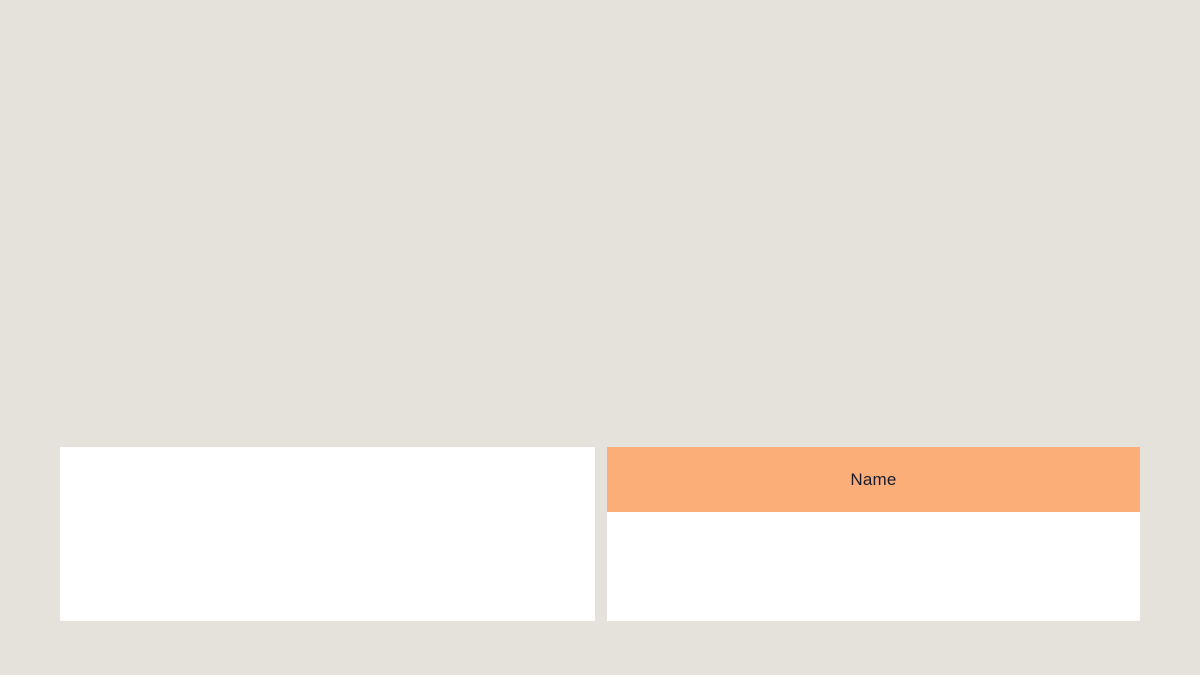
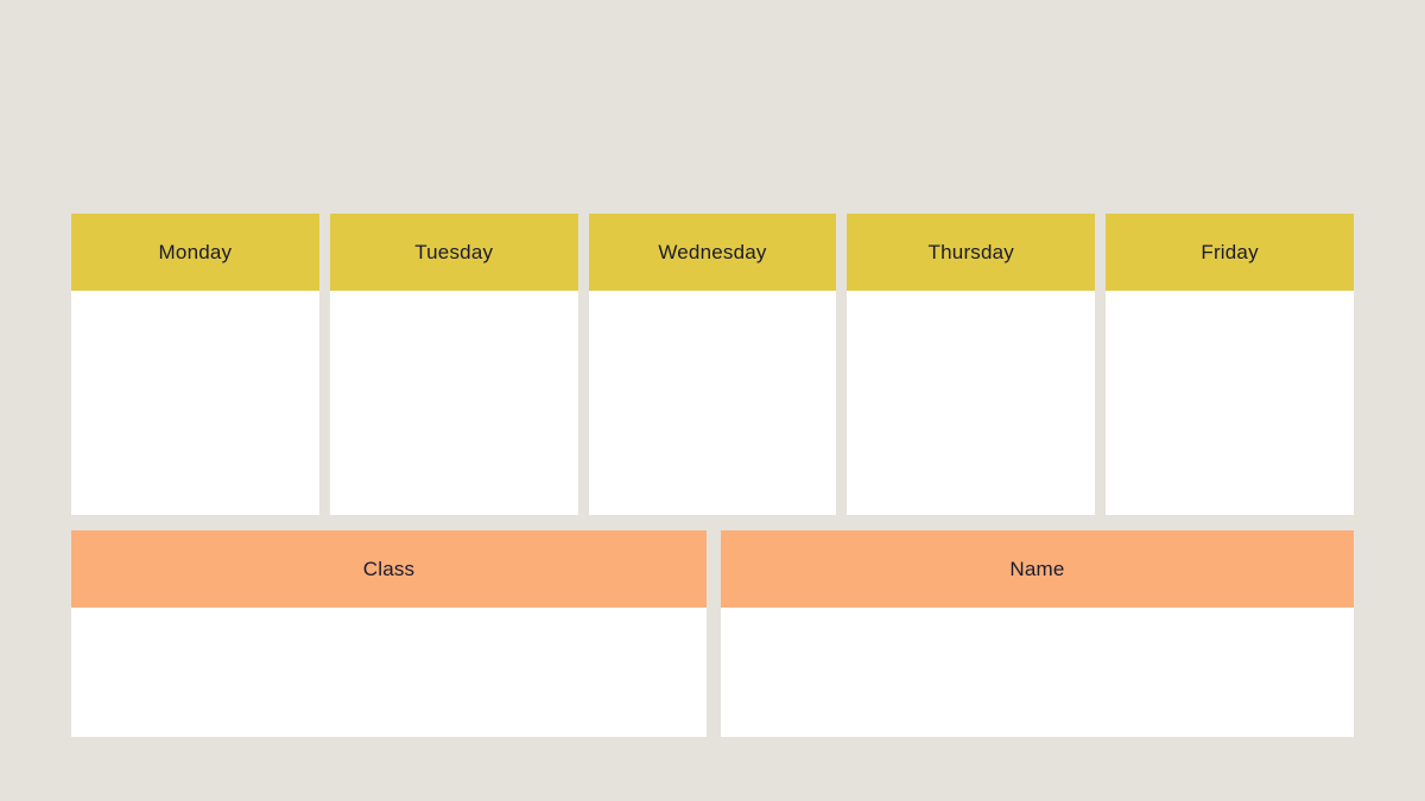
+ Monday
+ Tuesday
+ Wednesday
+ Thursday
+ Friday
+ Class
  Name
